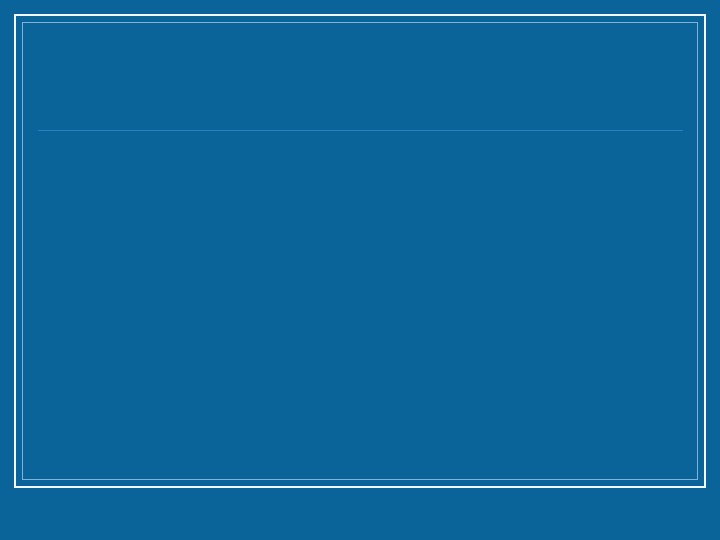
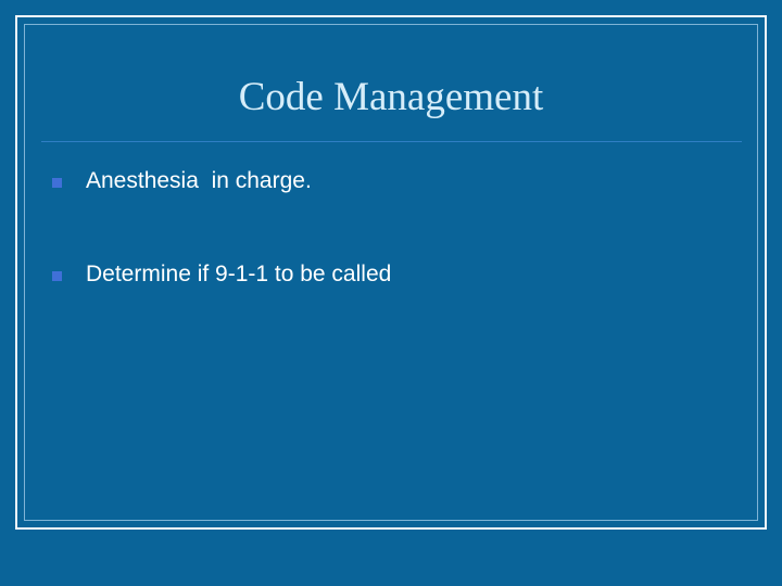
+ Code Management
+ Anesthesia in charge.
+ Determine if 9-1-1 to be called
